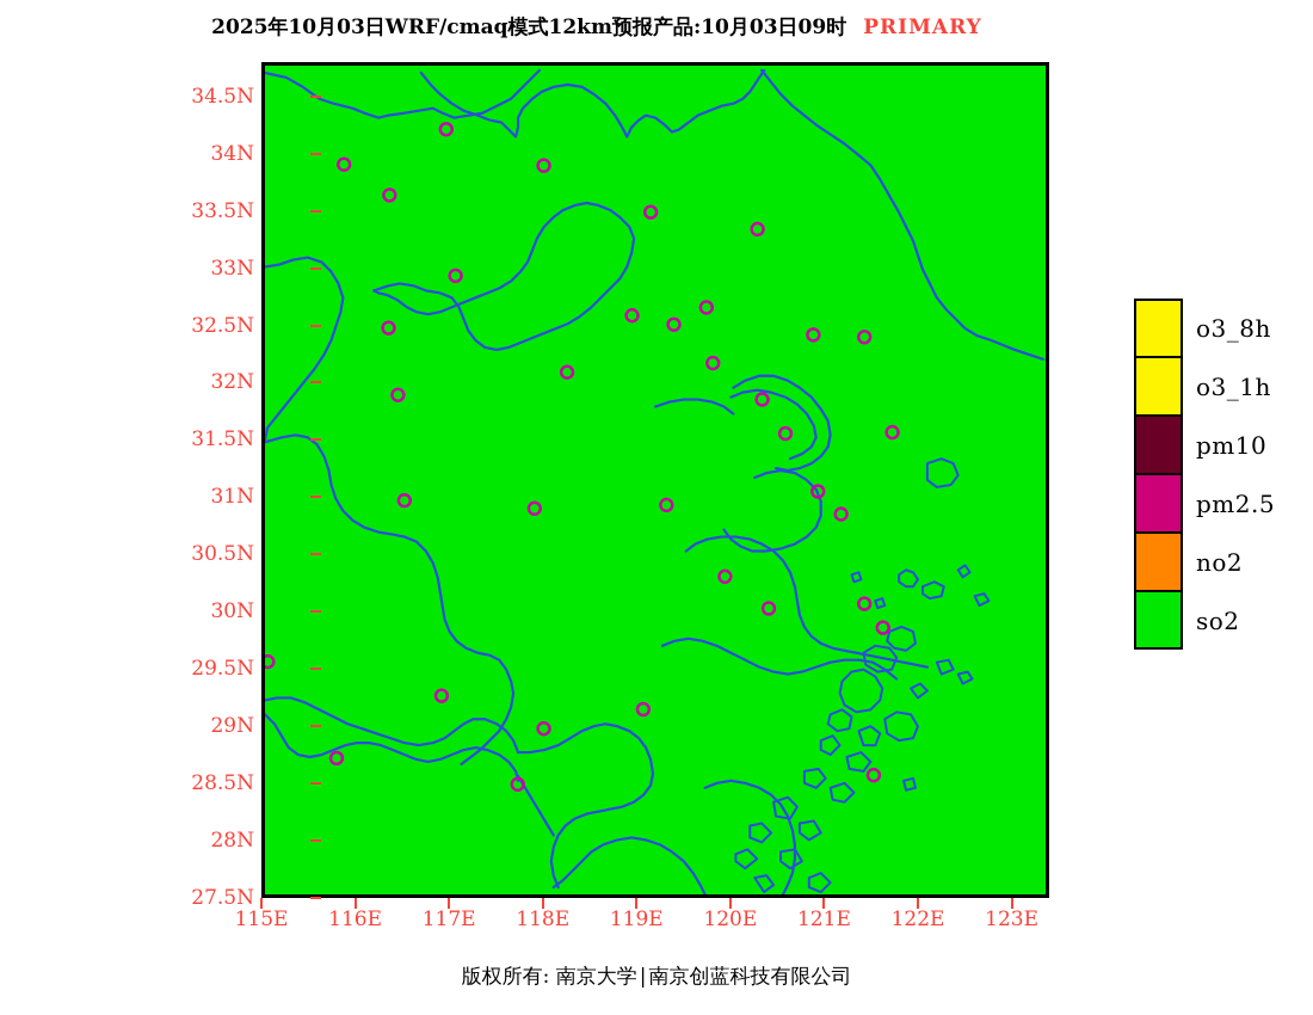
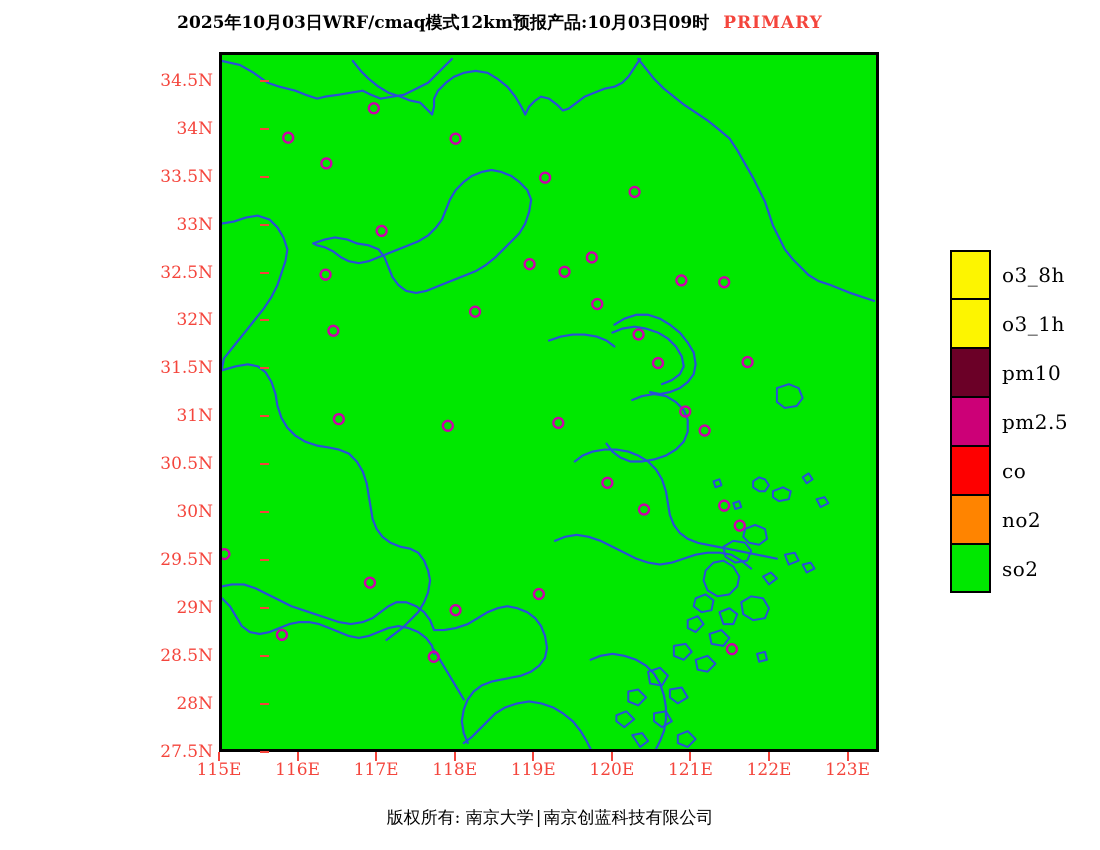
  2025年10月03日WRF/cmaq模式12km预报产品:10月03日09时 PRIMARY
  27.5N
  28N
  28.5N
  29N
  29.5N
  30N
  30.5N
  31N
  31.5N
  32N
  32.5N
  33N
  33.5N
  34N
  34.5N
  115E
  116E
  117E
  118E
  119E
  120E
  121E
  122E
  123E
  o3_8h
  o3_1h
  pm10
  pm2.5
+ co
  no2
  so2
  版权所有: 南京大学|南京创蓝科技有限公司
